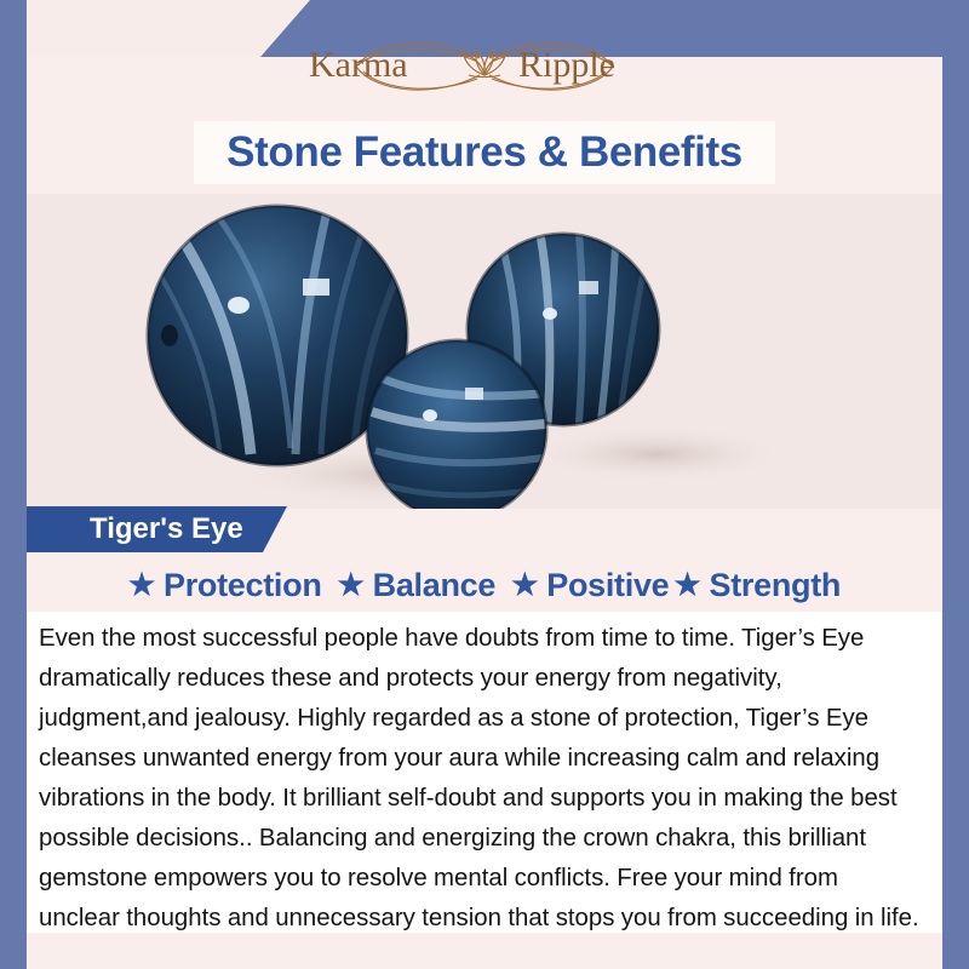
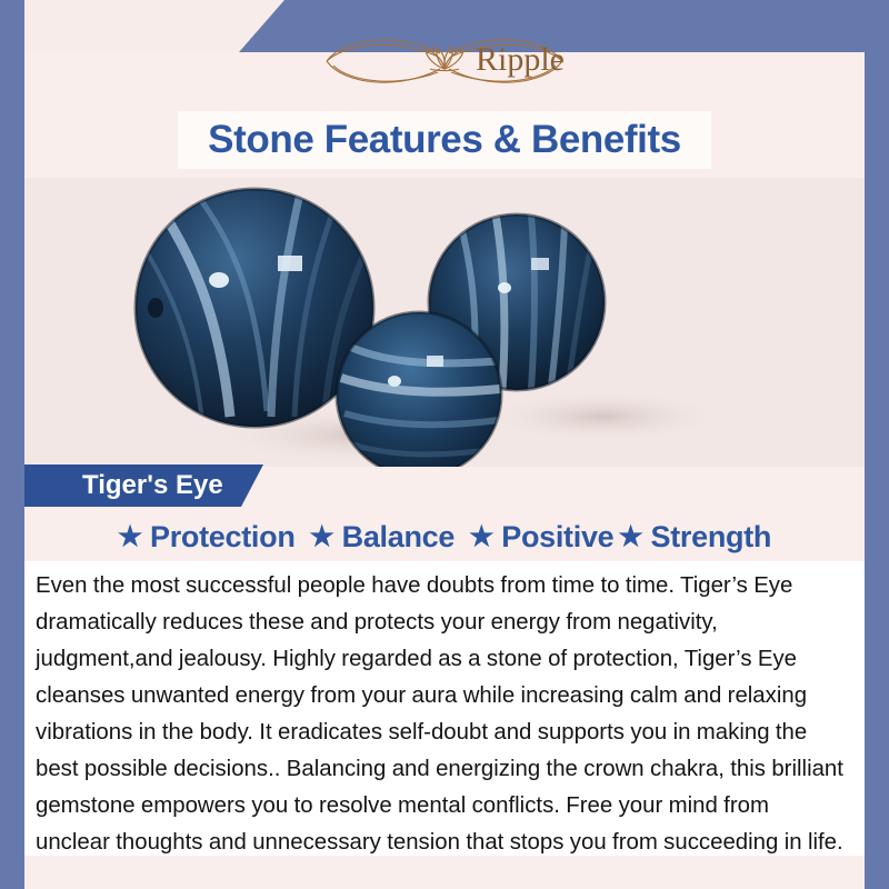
- Karma
  Ripple
  Stone Features & Benefits
  Tiger's Eye
  ★
  Protection
  ★
  Balance
  ★
  Positive
  ★
  Strength
- Even the most successful people have doubts from time to time. Tiger’s Eye dramatically reduces these and protects your energy from negativity, judgment,and jealousy. Highly regarded as a stone of protection, Tiger’s Eye cleanses unwanted energy from your aura while increasing calm and relaxing vibrations in the body. It brilliant self-doubt and supports you in making the best possible decisions.. Balancing and energizing the crown chakra, this brilliant gemstone empowers you to resolve mental conflicts. Free your mind from unclear thoughts and unnecessary tension that stops you from succeeding in life.
+ Even the most successful people have doubts from time to time. Tiger’s Eye dramatically reduces these and protects your energy from negativity, judgment,and jealousy. Highly regarded as a stone of protection, Tiger’s Eye cleanses unwanted energy from your aura while increasing calm and relaxing vibrations in the body. It eradicates self-doubt and supports you in making the best possible decisions.. Balancing and energizing the crown chakra, this brilliant gemstone empowers you to resolve mental conflicts. Free your mind from unclear thoughts and unnecessary tension that stops you from succeeding in life.
